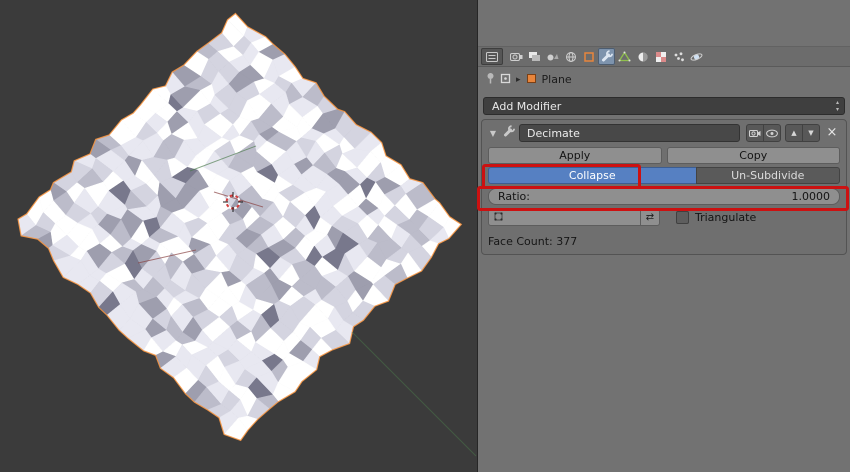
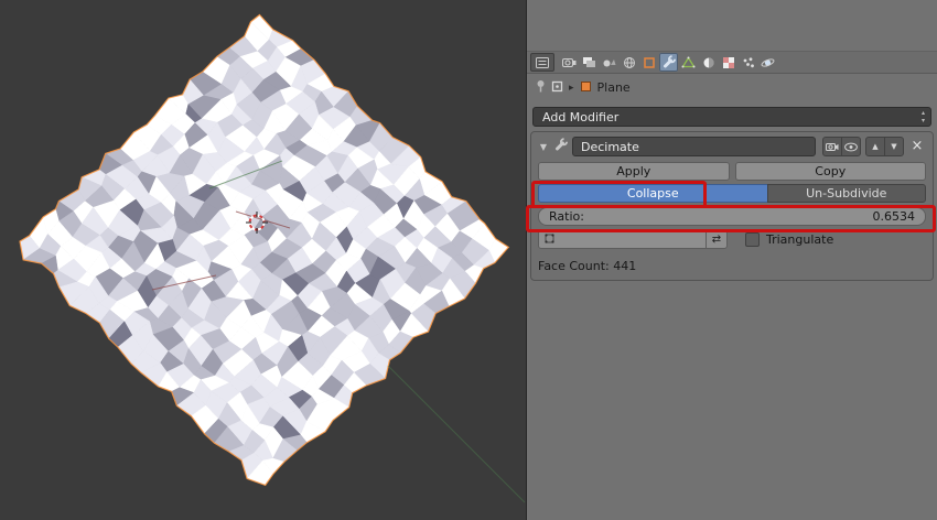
  ▸
  Plane
  Add Modifier
  ▼
  Decimate
  ▲
  ▼
  ×
  Apply
  Copy
  Collapse
  Un-Subdivide
  Ratio:
- 1.0000
+ 0.6534
  ⇄
  Triangulate
- Face Count: 377
+ Face Count: 441
